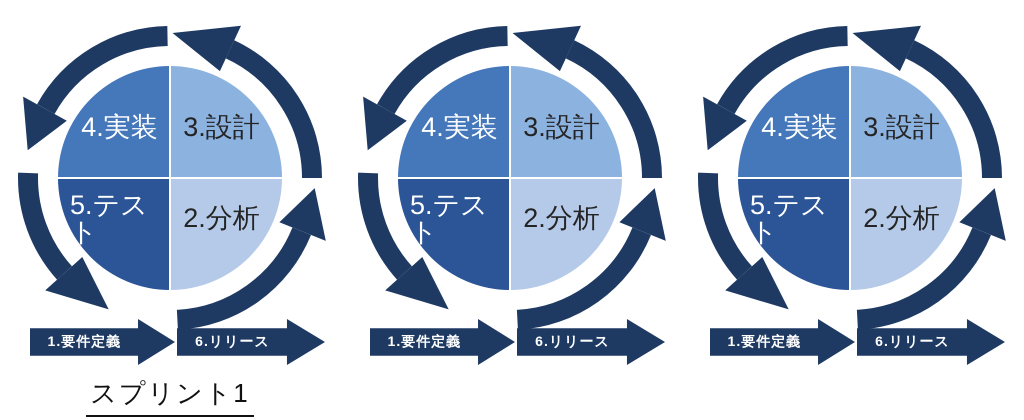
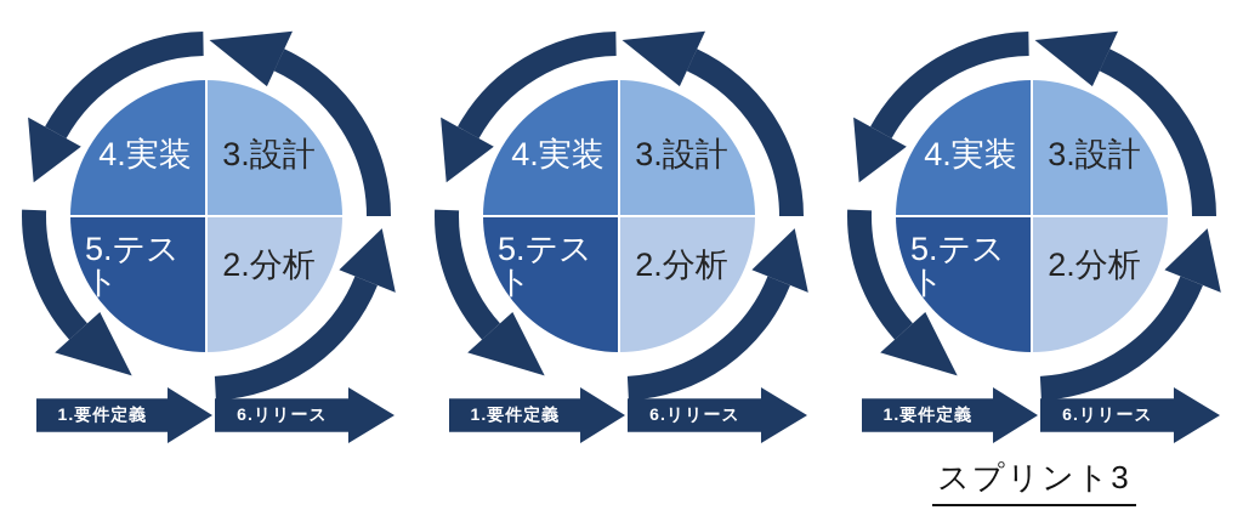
  4.実装
  3.設計
  5.テスト
  2.分析
  1.要件定義
  6.リリース
- スプリント1
  4.実装
  3.設計
  5.テスト
  2.分析
  1.要件定義
  6.リリース
  4.実装
  3.設計
  5.テスト
  2.分析
  1.要件定義
  6.リリース
+ スプリント3
